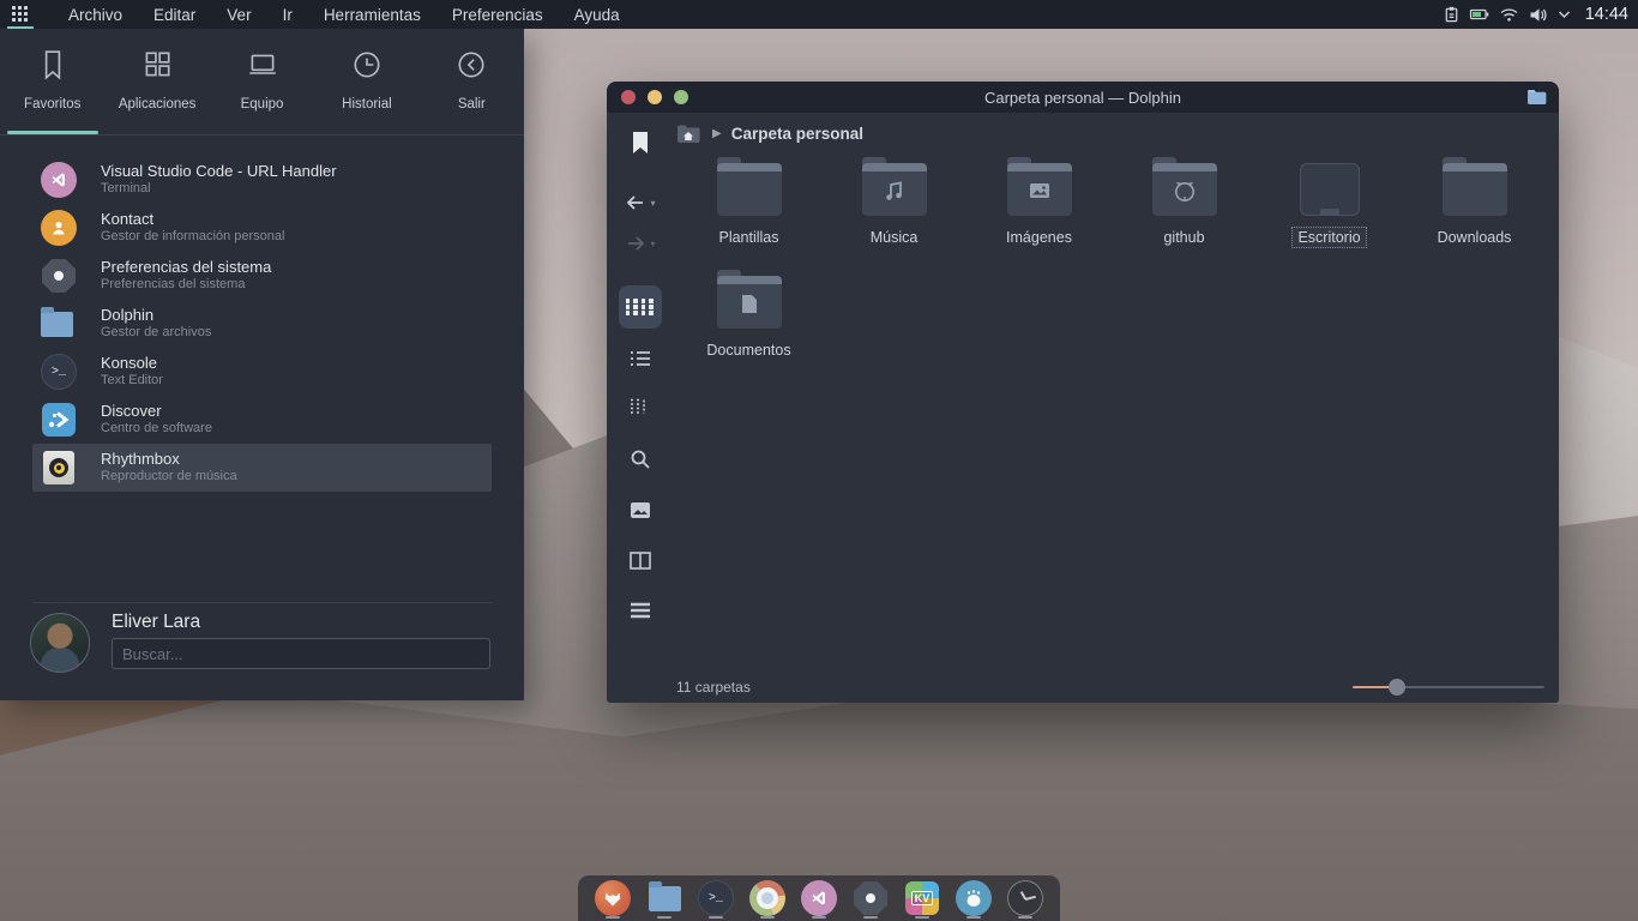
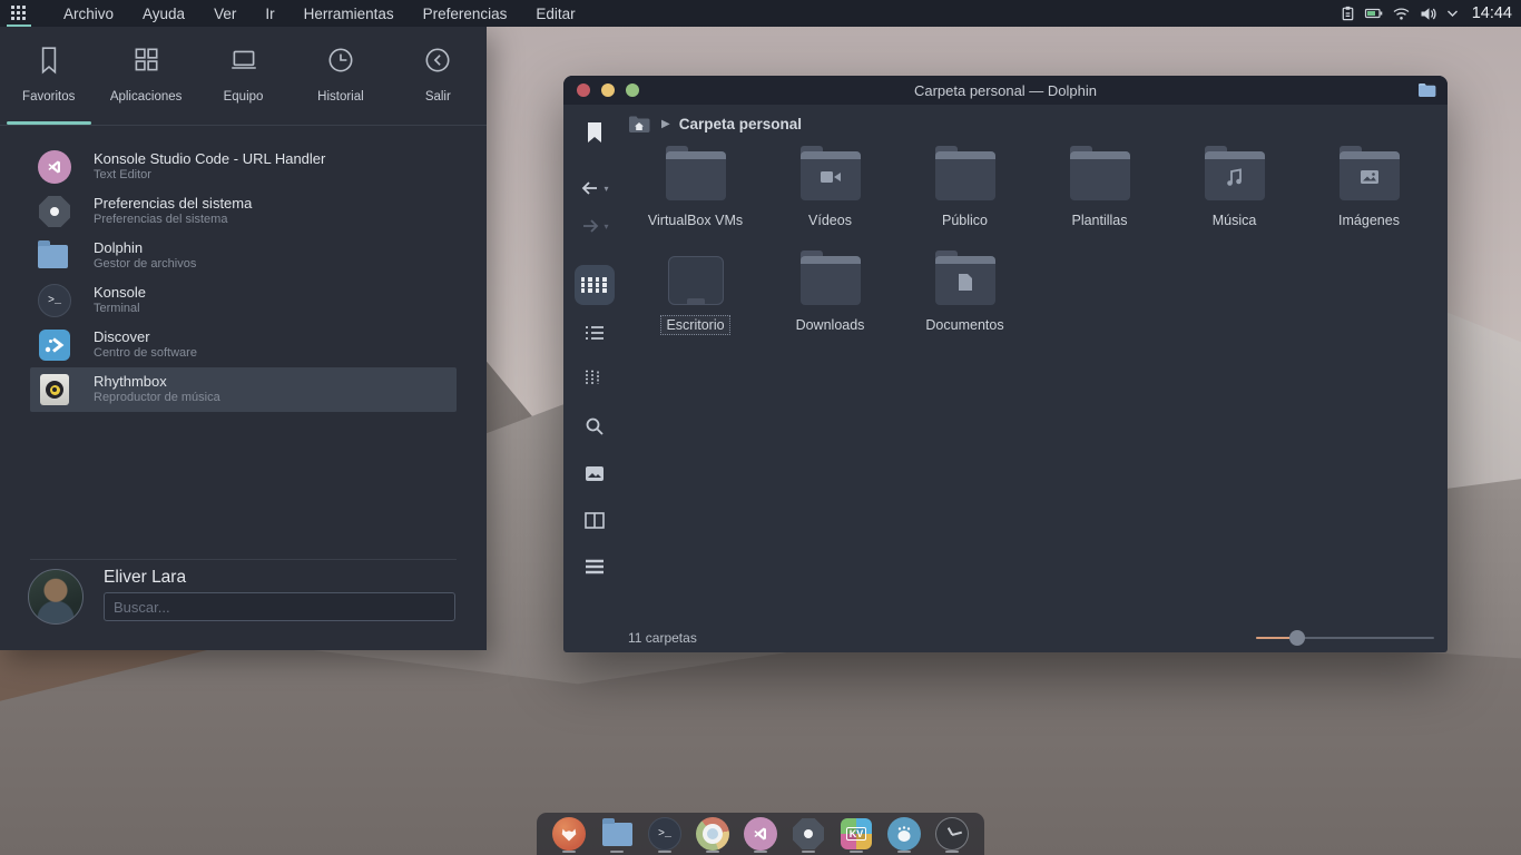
  Archivo
- Editar
+ Ayuda
  Ver
  Ir
  Herramientas
  Preferencias
- Ayuda
+ Editar
  14:44
  Favoritos
  Aplicaciones
  Equipo
  Historial
  Salir
- Visual Studio Code - URL Handler
+ Konsole Studio Code - URL Handler
- Terminal
+ Text Editor
- Kontact
- Gestor de información personal
  Preferencias del sistema
  Preferencias del sistema
  Dolphin
  Gestor de archivos
  >_
  Konsole
- Text Editor
+ Terminal
  Discover
  Centro de software
  Rhythmbox
  Reproductor de música
  Eliver Lara
  Buscar...
  Carpeta personal — Dolphin
  ▾
  ▾
  ▶
  Carpeta personal
+ VirtualBox VMs
+ Vídeos
+ Público
  Plantillas
  Música
  Imágenes
- github
  Escritorio
  Downloads
  Documentos
  11 carpetas
  >_
  KV
